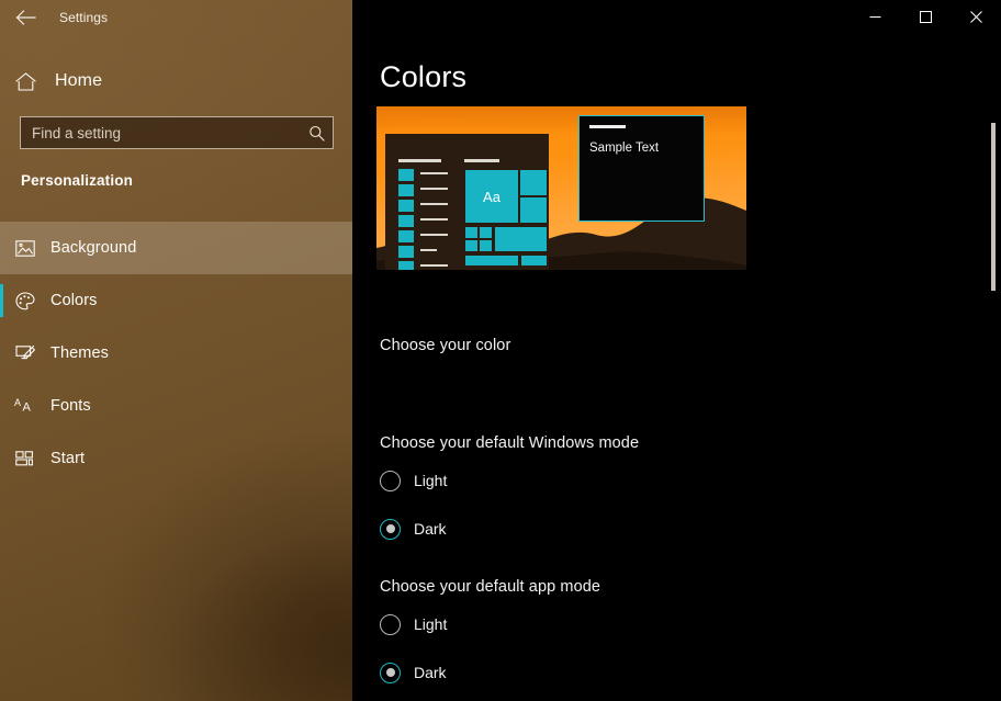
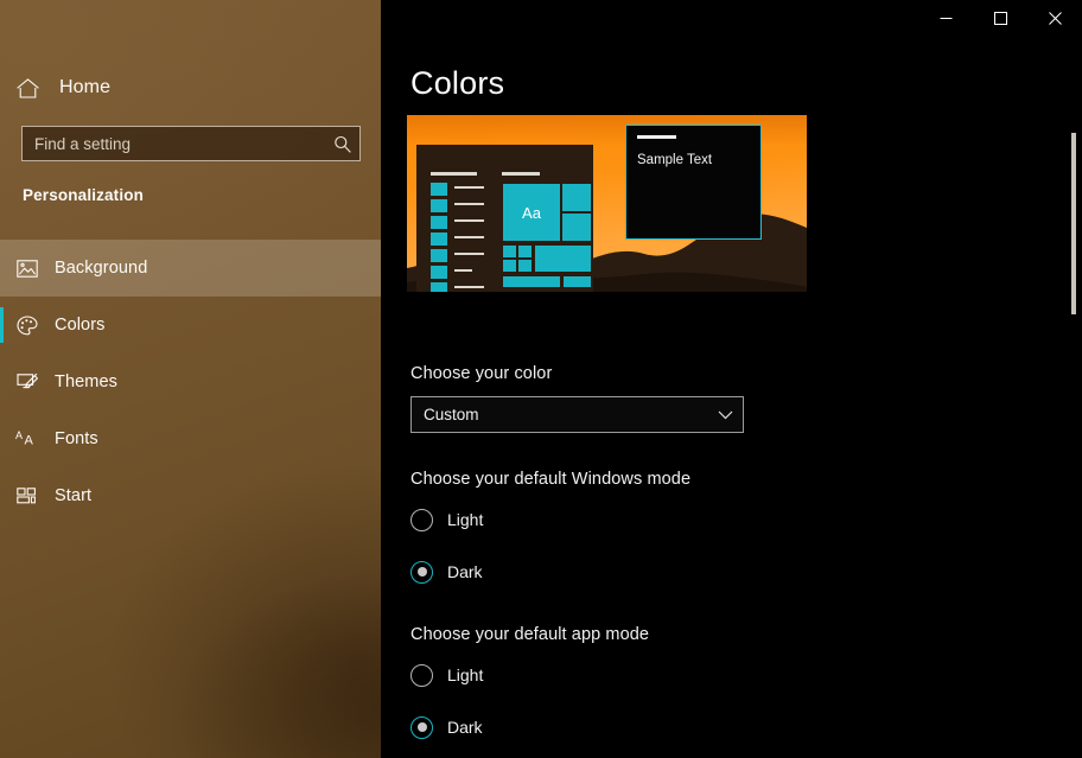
- Settings
  Home
  Find a setting
  Personalization
  Background
  Colors
  Themes
  A
  A
  Fonts
  Start
  Colors
  Aa
  Sample Text
  Choose your color
+ Custom
  Choose your default Windows mode
  Light
  Dark
  Choose your default app mode
  Light
  Dark
